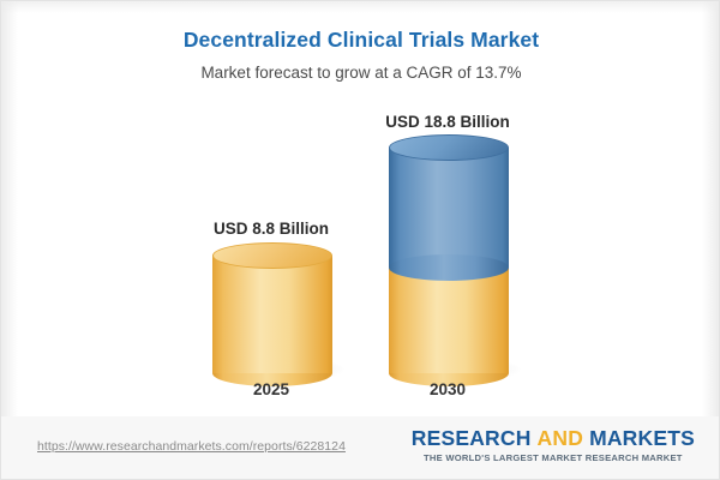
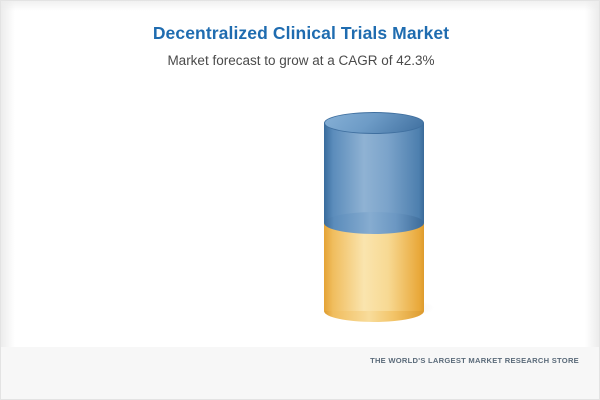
  Decentralized Clinical Trials Market
- Market forecast to grow at a CAGR of 13.7%
+ Market forecast to grow at a CAGR of 42.3%
- USD 8.8 Billion
- 2025
- USD 18.8 Billion
- 2030
- https://www.researchandmarkets.com/reports/6228124
- RESEARCH AND MARKETS
- THE WORLD'S LARGEST MARKET RESEARCH MARKET
+ THE WORLD'S LARGEST MARKET RESEARCH STORE
